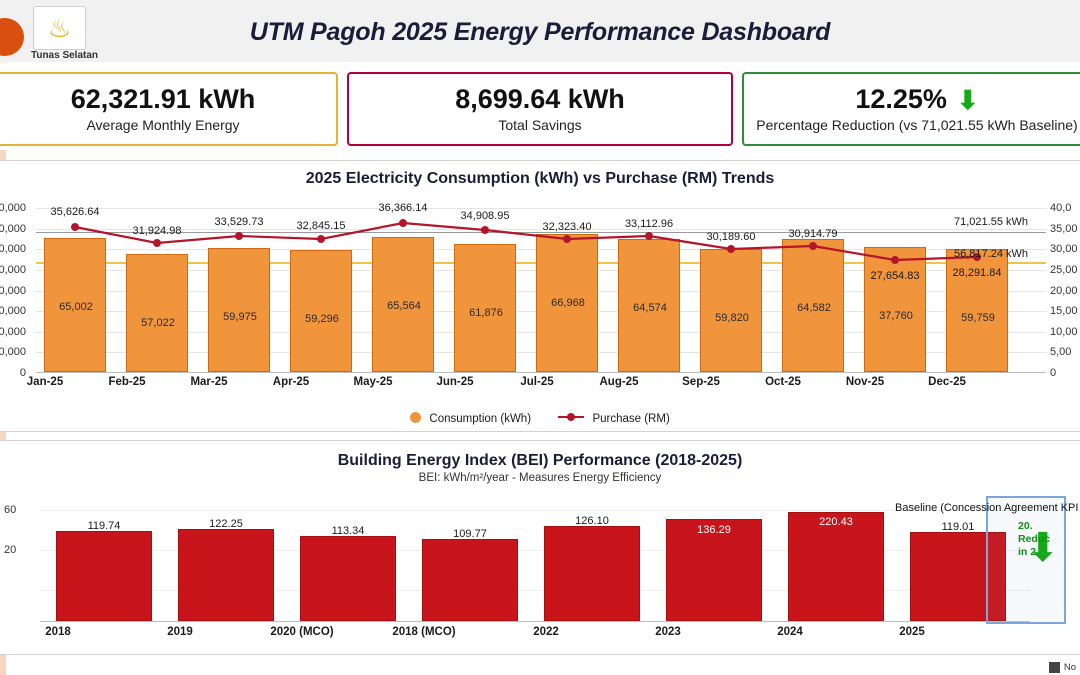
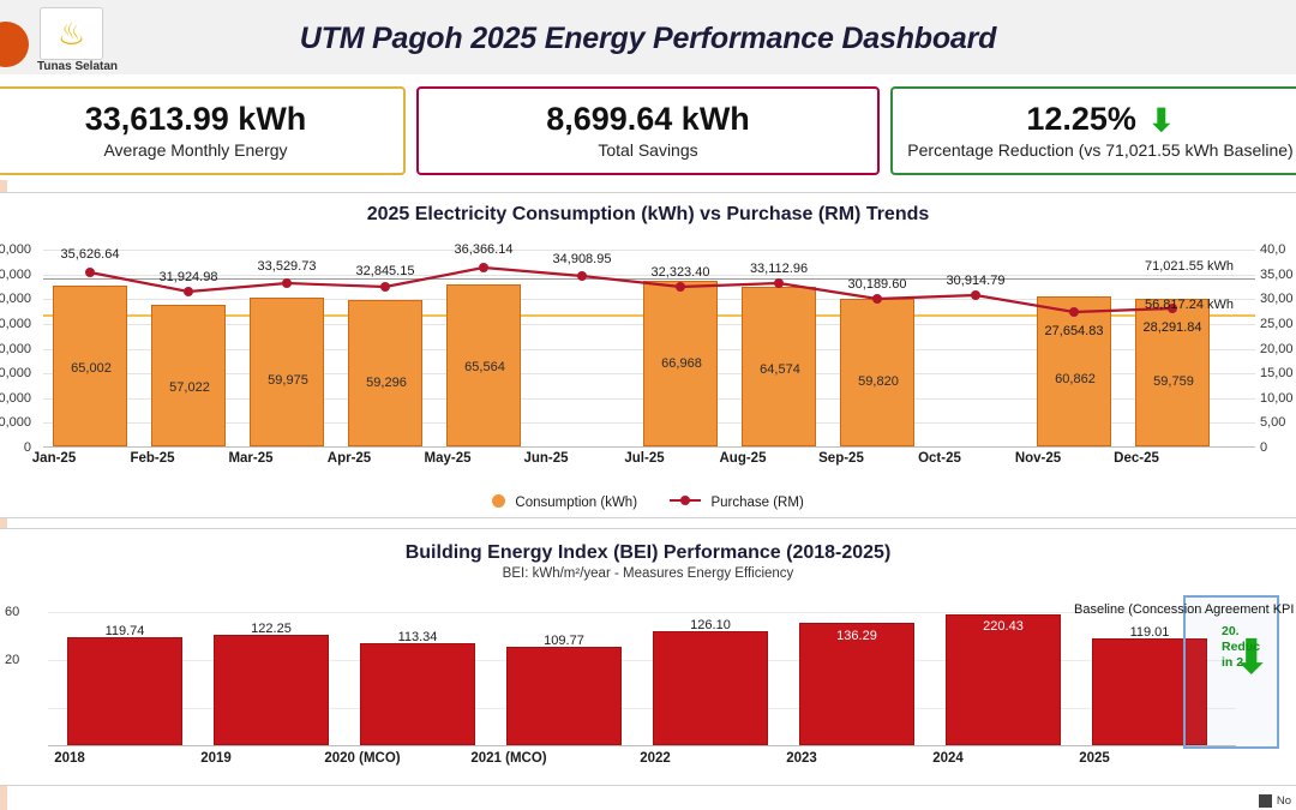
  ♨
  Tunas Selatan
  UTM Pagoh 2025 Energy Performance Dashboard
- 62,321.91 kWh
+ 33,613.99 kWh
  Average Monthly Energy
  8,699.64 kWh
  Total Savings
  12.25%
  ⬇
  Percentage Reduction (vs 71,021.55 kWh Baseline)
  2025 Electricity Consumption (kWh) vs Purchase (RM) Trends
  65,002
  57,022
  59,975
  59,296
  65,564
- 61,876
  66,968
  64,574
  59,820
- 64,582
- 37,760
+ 60,862
  59,759
  35,626.64
  31,924.98
  33,529.73
  32,845.15
  36,366.14
  34,908.95
  32,323.40
  33,112.96
  30,189.60
  30,914.79
  27,654.83
  28,291.84
  71,021.55 kWh
  56,817.24 kWh
  0,000
  0,000
  0,000
  0,000
  0,000
  0,000
  0,000
  0,000
  0
  40,0
  35,00
  30,00
  25,00
  20,00
  15,00
  10,00
  5,00
  0
  Jan-25
  Feb-25
  Mar-25
  Apr-25
  May-25
  Jun-25
  Jul-25
  Aug-25
  Sep-25
  Oct-25
  Nov-25
  Dec-25
  Consumption (kWh) Purchase (RM)
  Building Energy Index (BEI) Performance (2018-2025)
  BEI: kWh/m²/year - Measures Energy Efficiency
  119.74
  122.25
  113.34
  109.77
  126.10
  136.29
  220.43
  119.01
  Baseline (Concession Agreement KPI
  ⬇
  20.
  Reduc
  in 2
  60
  20
  2018
  2019
  2020 (MCO)
- 2018 (MCO)
+ 2021 (MCO)
  2022
  2023
  2024
  2025
  No
